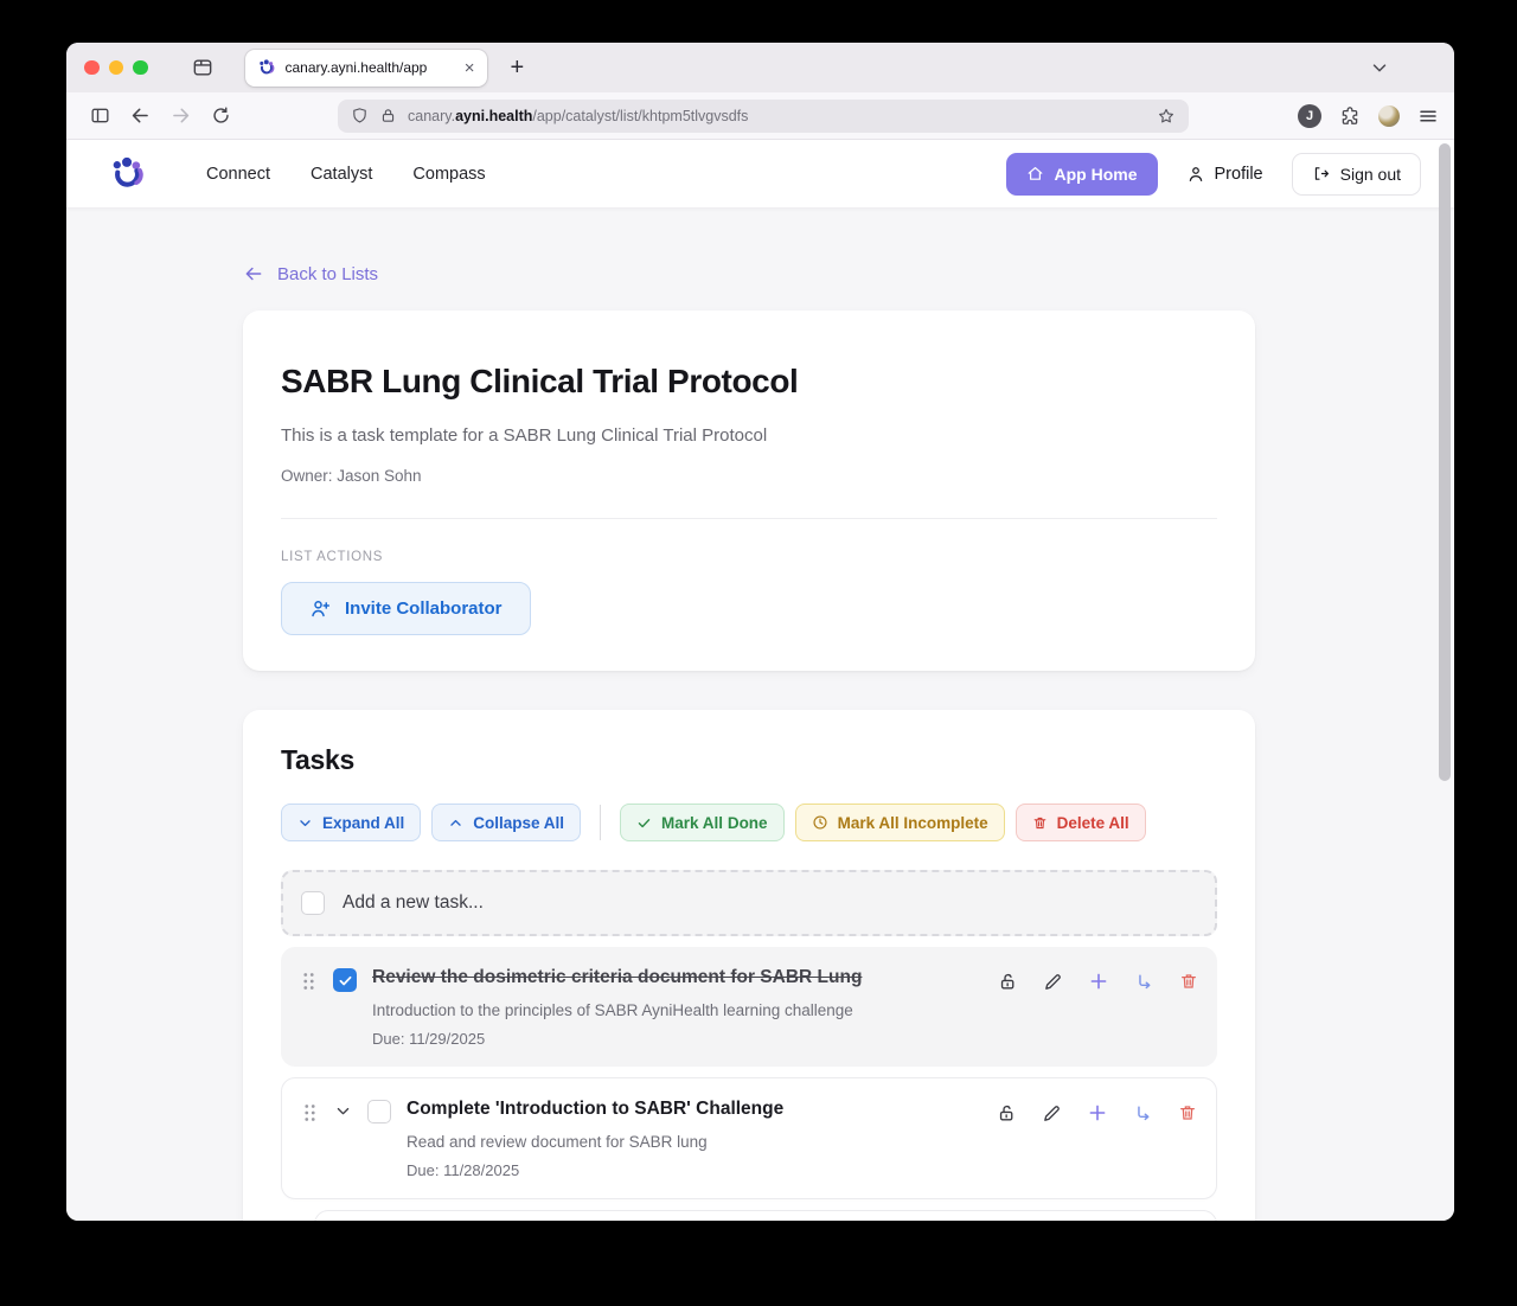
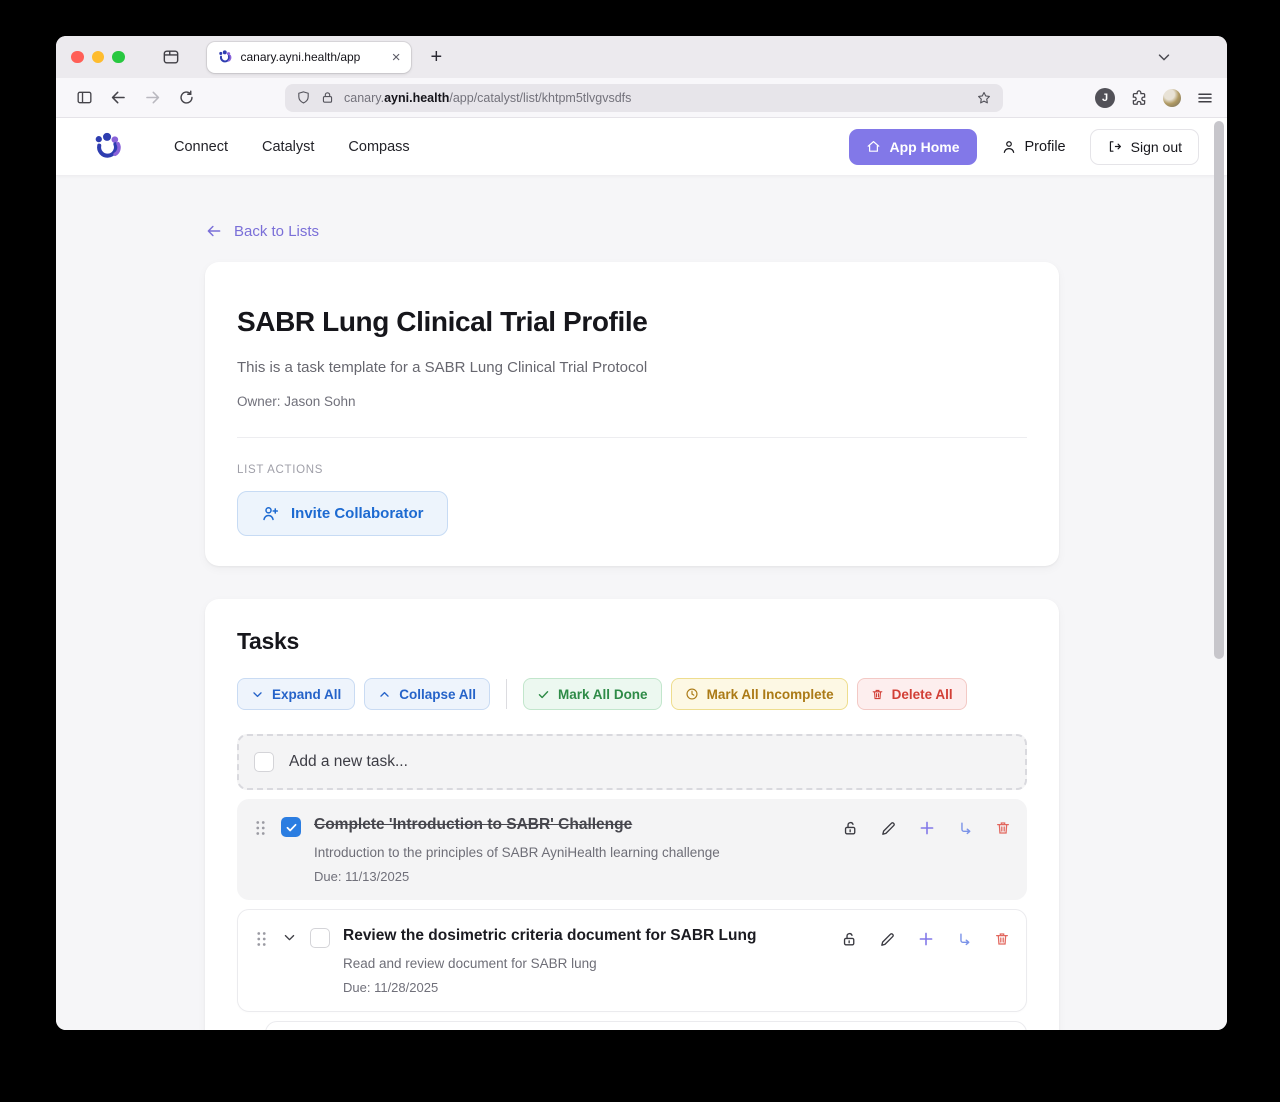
  canary.ayni.health/app
  ×
  +
  canary.ayni.health/app/catalyst/list/khtpm5tlvgvsdfs
  J
  Connect
  Catalyst
  Compass
  App Home
  Profile
  Sign out
  Back to Lists
- SABR Lung Clinical Trial Protocol
+ SABR Lung Clinical Trial Profile
  This is a task template for a SABR Lung Clinical Trial Protocol
  Owner: Jason Sohn
  LIST ACTIONS
  Invite Collaborator
  Tasks
  Expand All
  Collapse All
  Mark All Done
  Mark All Incomplete
  Delete All
  Add a new task...
- Review the dosimetric criteria document for SABR Lung
+ Complete 'Introduction to SABR' Challenge
  Introduction to the principles of SABR AyniHealth learning challenge
- Due: 11/29/2025
+ Due: 11/13/2025
- Complete 'Introduction to SABR' Challenge
+ Review the dosimetric criteria document for SABR Lung
  Read and review document for SABR lung
  Due: 11/28/2025
